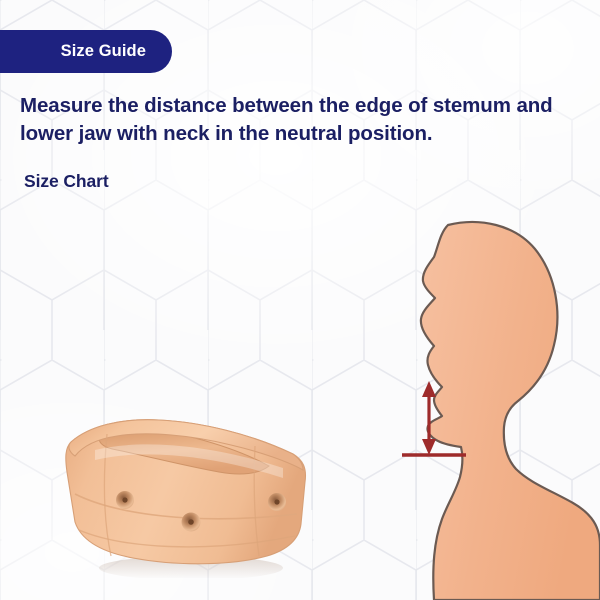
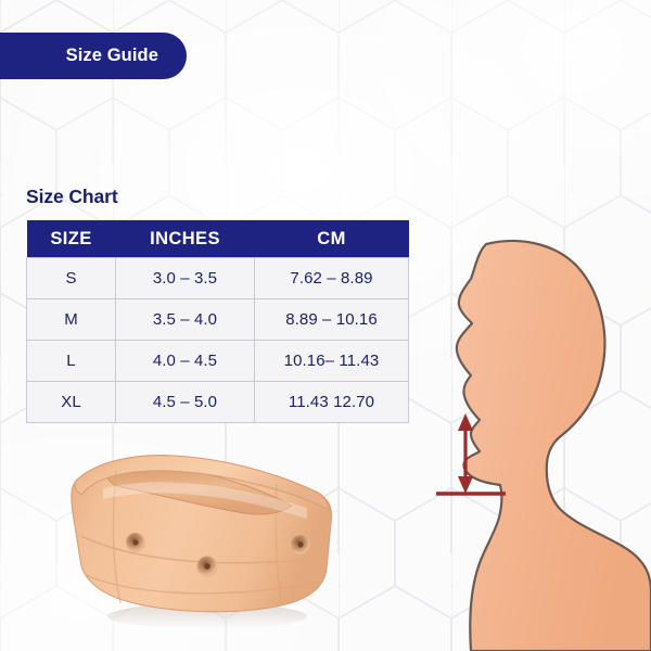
  Size Guide
- Measure the distance between the edge of stemum and lower jaw with neck in the neutral position.
  Size Chart
+ SIZE	INCHES	CM
+ S	3.0 – 3.5	7.62 – 8.89
+ M	3.5 – 4.0	8.89 – 10.16
+ L	4.0 – 4.5	10.16– 11.43
+ XL	4.5 – 5.0	11.43 12.70
